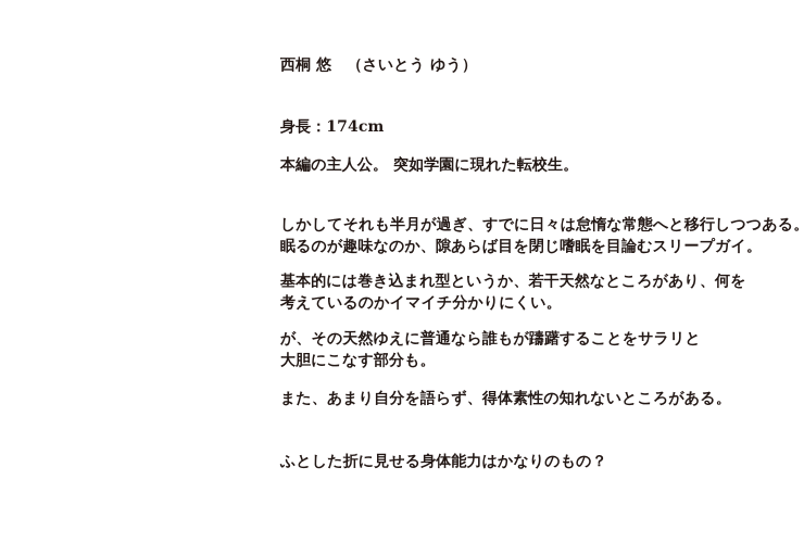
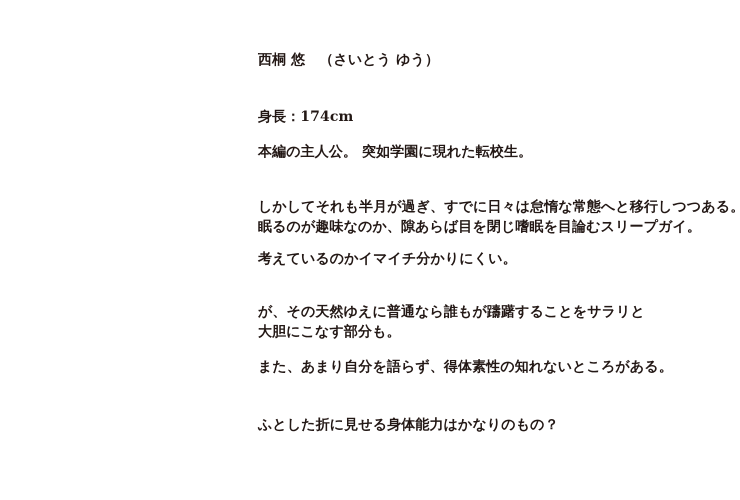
  西桐 悠 （さいとう ゆう）
  身長：174cm
  本編の主人公。 突如学園に現れた転校生。
  しかしてそれも半月が過ぎ、すでに日々は怠惰な常態へと移行しつつある。
  眠るのが趣味なのか、隙あらば目を閉じ嗜眠を目論むスリープガイ。
- 基本的には巻き込まれ型というか、若干天然なところがあり、何を
  考えているのかイマイチ分かりにくい。
  が、その天然ゆえに普通なら誰もが躊躇することをサラリと
  大胆にこなす部分も。
  また、あまり自分を語らず、得体素性の知れないところがある。
  ふとした折に見せる身体能力はかなりのもの？
